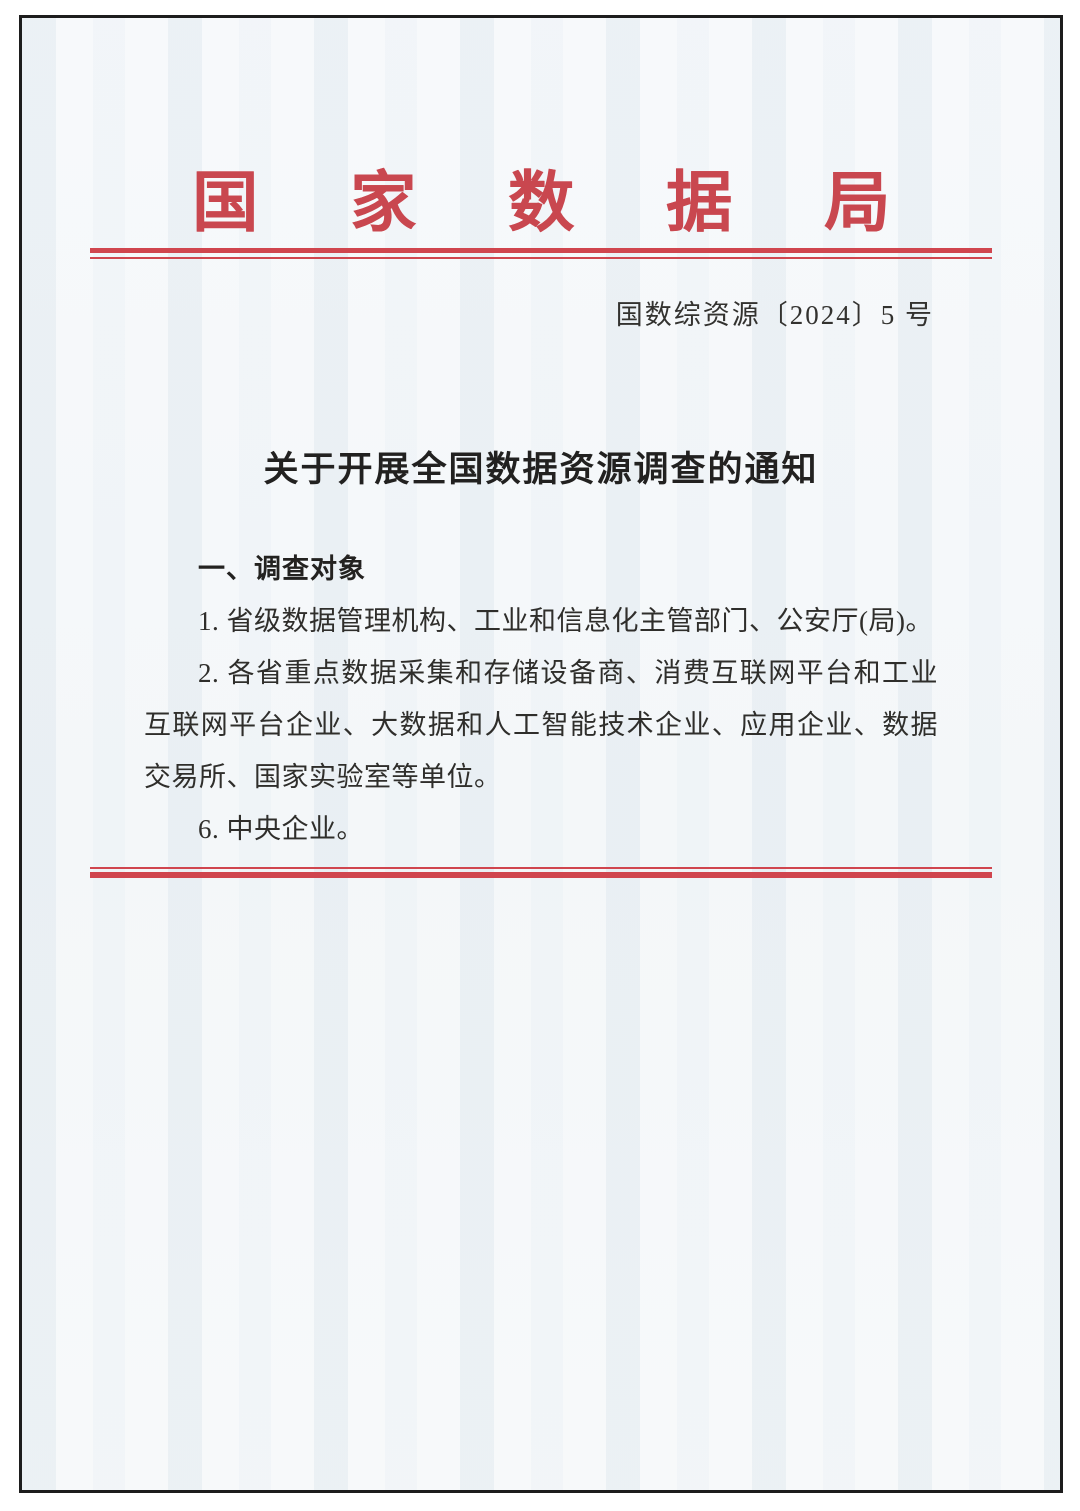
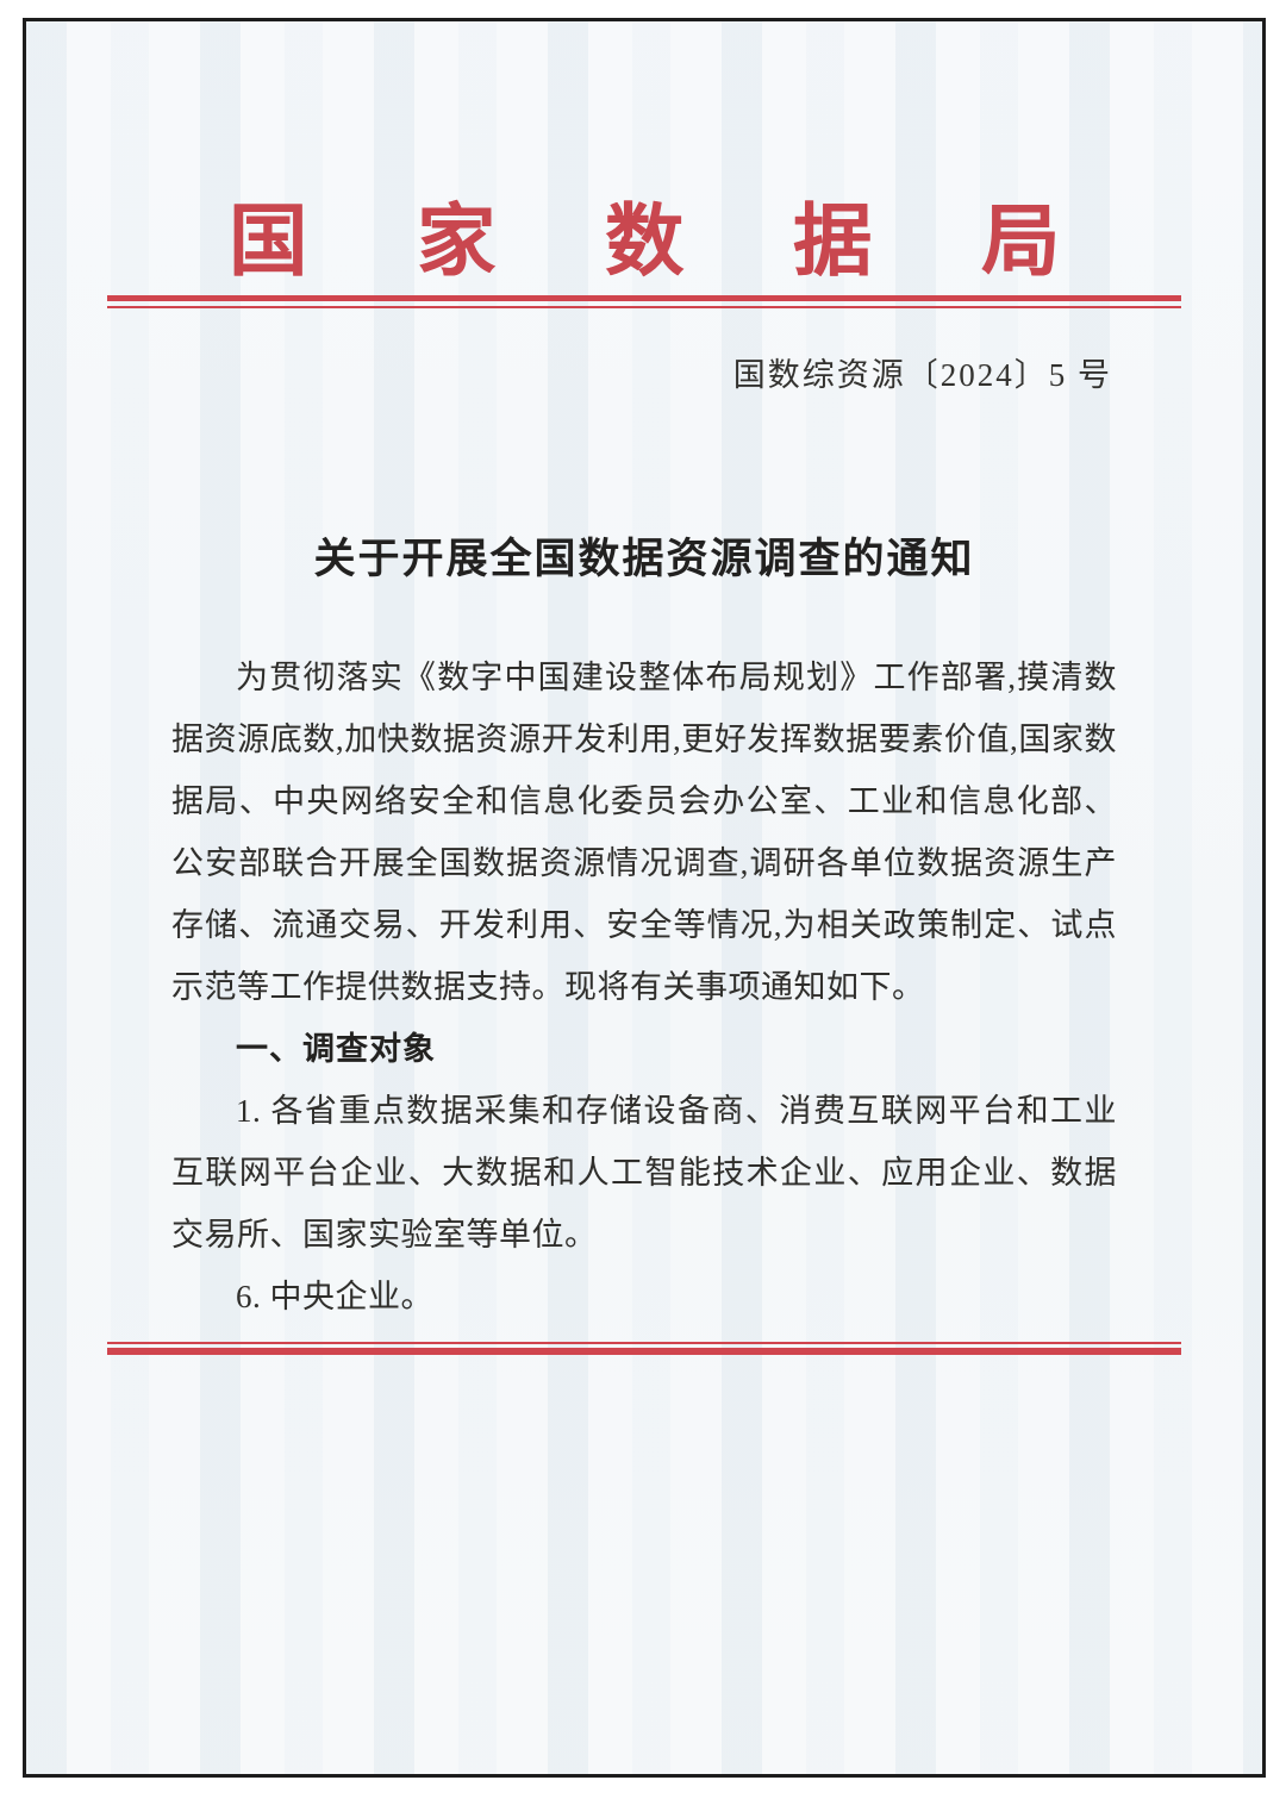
  国家数据局
  国数综资源〔2024〕5 号
  关于开展全国数据资源调查的通知
+ 为贯彻落实《数字中国建设整体布局规划》工作部署,摸清数据资源底数,加快数据资源开发利用,更好发挥数据要素价值,国家数据局、中央网络安全和信息化委员会办公室、工业和信息化部、公安部联合开展全国数据资源情况调查,调研各单位数据资源生产存储、流通交易、开发利用、安全等情况,为相关政策制定、试点示范等工作提供数据支持。现将有关事项通知如下。
  一、调查对象
- 1. 省级数据管理机构、工业和信息化主管部门、公安厅(局)。
- 2. 各省重点数据采集和存储设备商、消费互联网平台和工业互联网平台企业、大数据和人工智能技术企业、应用企业、数据交易所、国家实验室等单位。
+ 1. 各省重点数据采集和存储设备商、消费互联网平台和工业互联网平台企业、大数据和人工智能技术企业、应用企业、数据交易所、国家实验室等单位。
  6. 中央企业。
